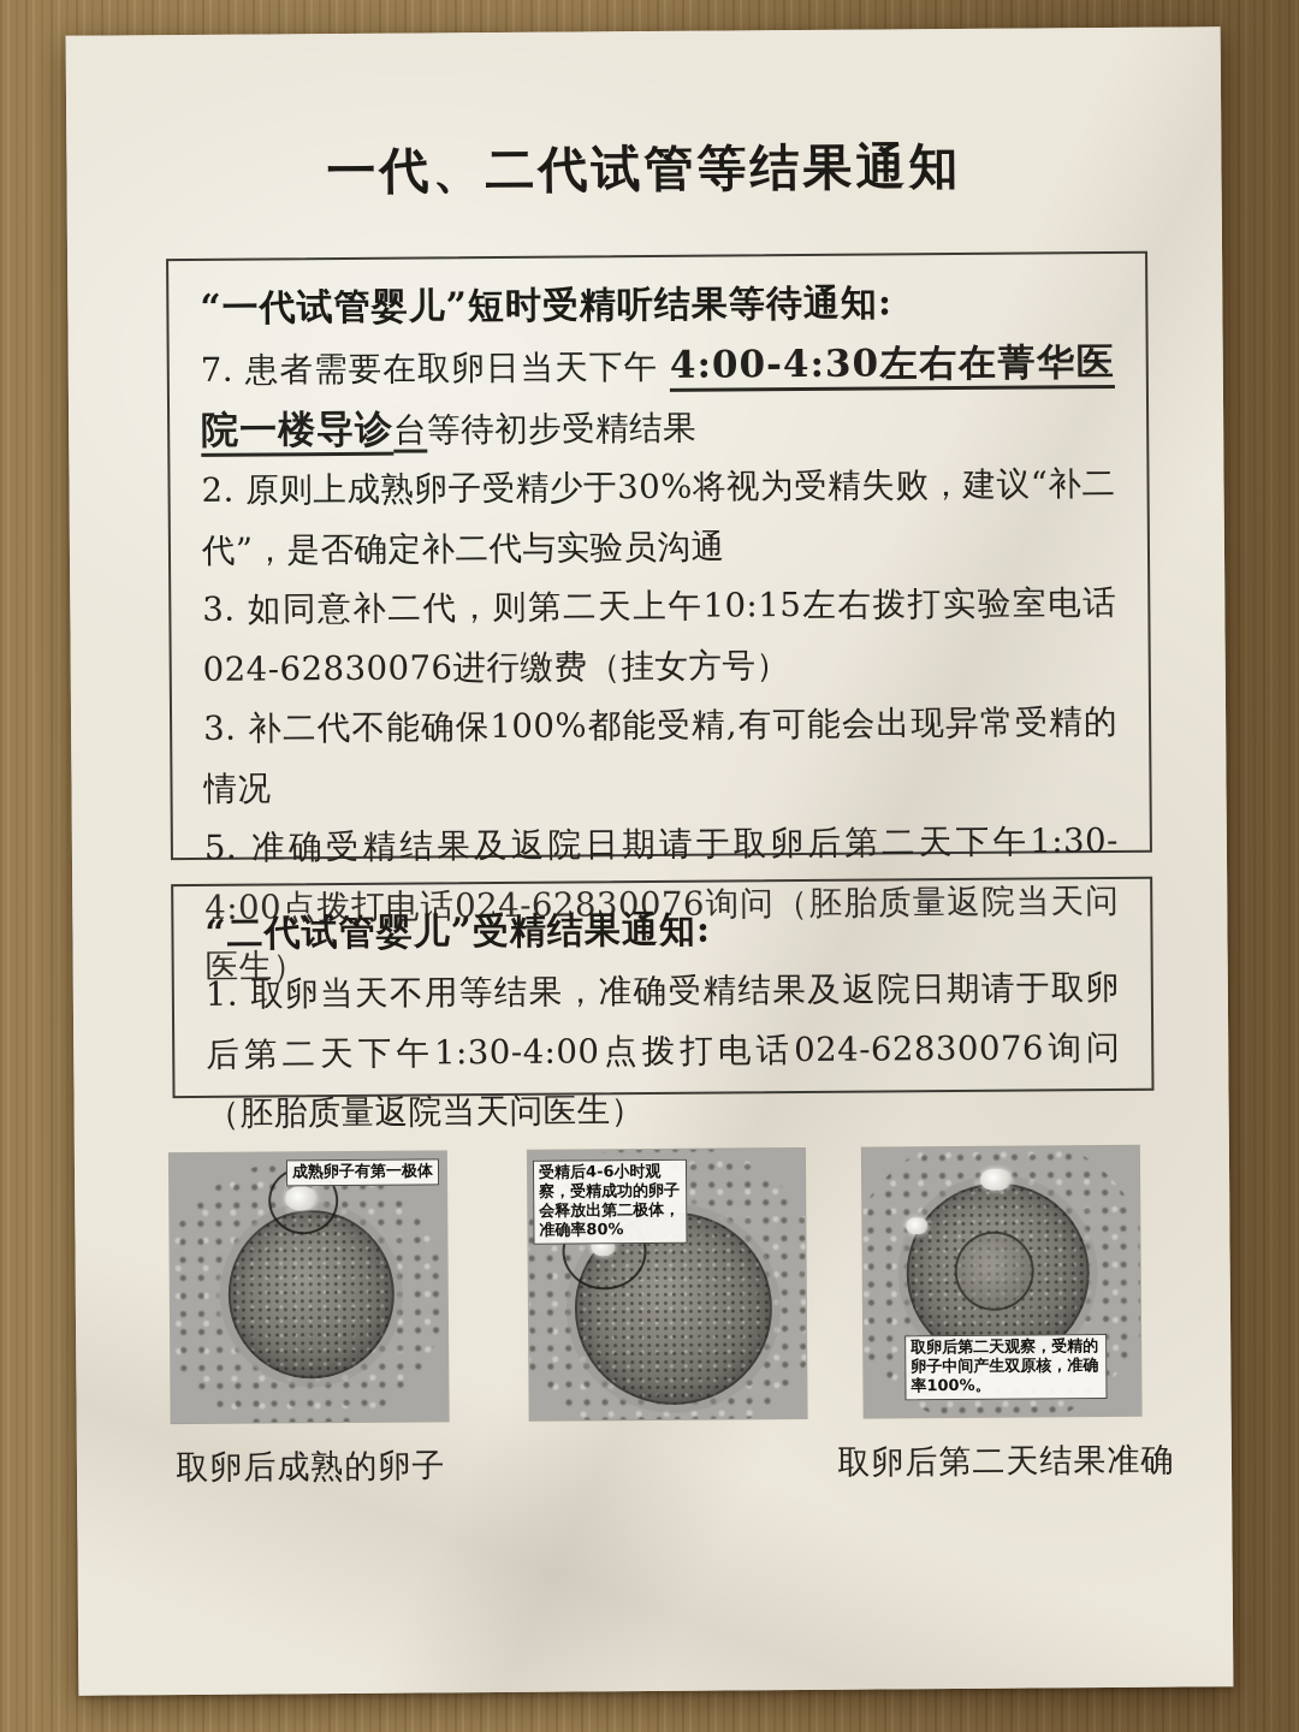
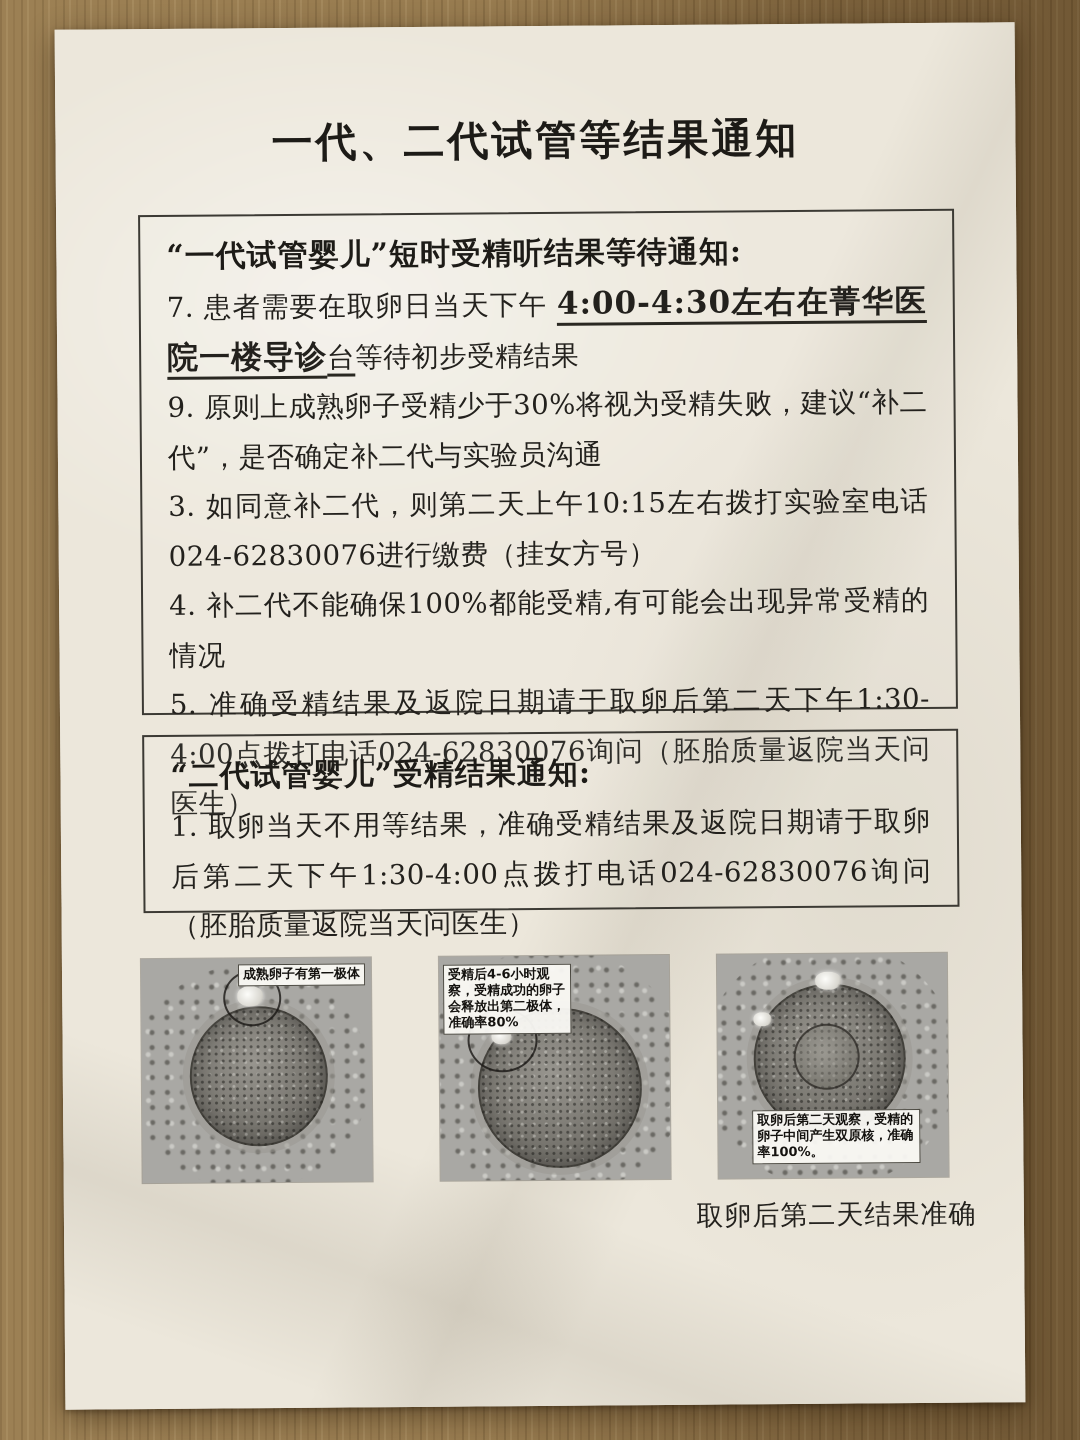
  一代、二代试管等结果通知
  “一代试管婴儿”短时受精听结果等待通知:
  7. 患者需要在取卵日当天下午 4:00-4:30左右在菁华医院一楼导诊台等待初步受精结果
- 2. 原则上成熟卵子受精少于30%将视为受精失败，建议“补二代”，是否确定补二代与实验员沟通
+ 9. 原则上成熟卵子受精少于30%将视为受精失败，建议“补二代”，是否确定补二代与实验员沟通
  3. 如同意补二代，则第二天上午10:15左右拨打实验室电话024-62830076进行缴费（挂女方号）
- 3. 补二代不能确保100%都能受精,有可能会出现异常受精的情况
+ 4. 补二代不能确保100%都能受精,有可能会出现异常受精的情况
  5. 准确受精结果及返院日期请于取卵后第二天下午1:30-4:00点拨打电话024-62830076询问（胚胎质量返院当天问医生）
  “二代试管婴儿”受精结果通知:
  1. 取卵当天不用等结果，准确受精结果及返院日期请于取卵后第二天下午1:30-4:00点拨打电话024-62830076询问（胚胎质量返院当天问医生）
  成熟卵子有第一极体
  受精后4-6小时观察，受精成功的卵子会释放出第二极体，准确率80%
  取卵后第二天观察，受精的卵子中间产生双原核，准确率100%。
- 取卵后成熟的卵子
  取卵后第二天结果准确
